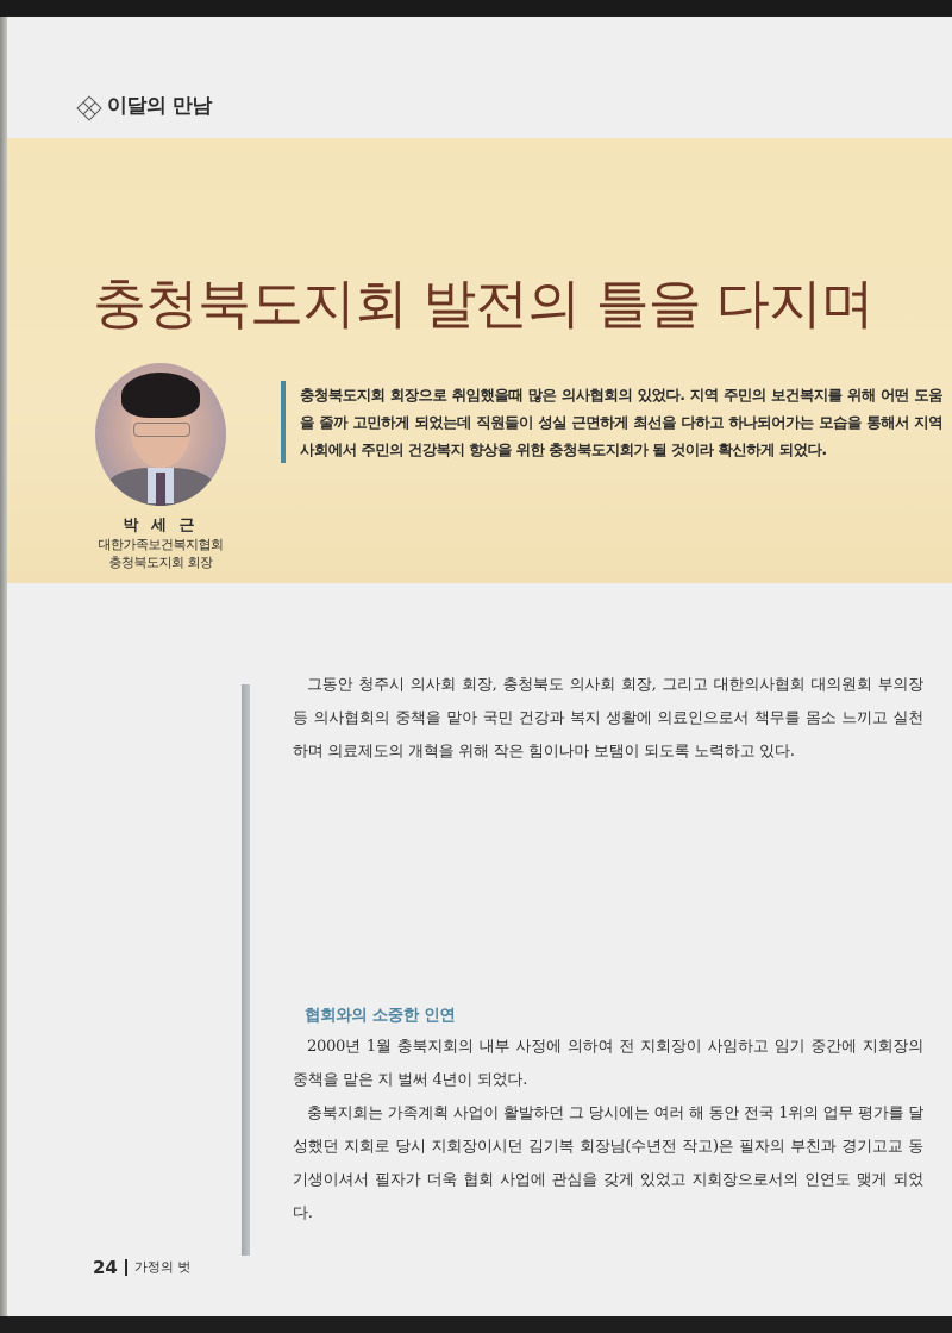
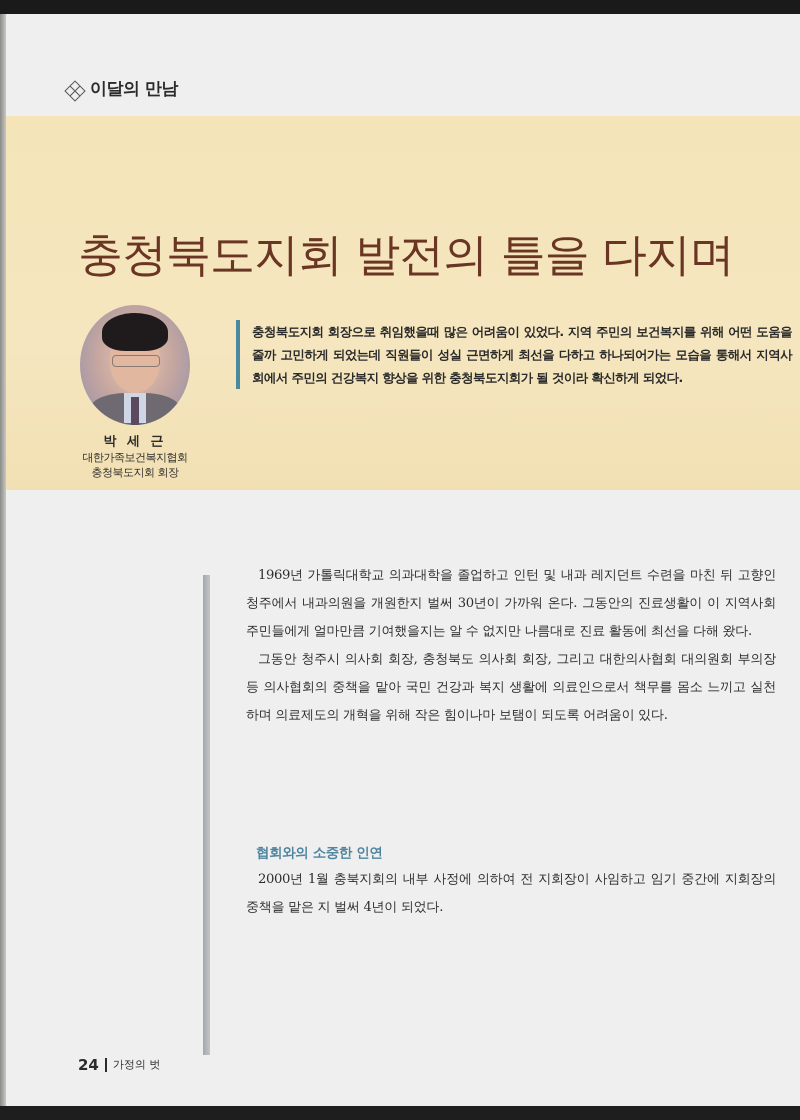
  이달의 만남
  충청북도지회 발전의 틀을 다지며
  박 세 근
  대한가족보건복지협회
  충청북도지회 회장
- 충청북도지회 회장으로 취임했을때 많은 의사협회의 있었다. 지역 주민의 보건복지를 위해 어떤 도움을 줄까 고민하게 되었는데 직원들이 성실 근면하게 최선을 다하고 하나되어가는 모습을 통해서 지역사회에서 주민의 건강복지 향상을 위한 충청북도지회가 될 것이라 확신하게 되었다.
+ 충청북도지회 회장으로 취임했을때 많은 어려움이 있었다. 지역 주민의 보건복지를 위해 어떤 도움을 줄까 고민하게 되었는데 직원들이 성실 근면하게 최선을 다하고 하나되어가는 모습을 통해서 지역사회에서 주민의 건강복지 향상을 위한 충청북도지회가 될 것이라 확신하게 되었다.
+ 1969년 가톨릭대학교 의과대학을 졸업하고 인턴 및 내과 레지던트 수련을 마친 뒤 고향인 청주에서 내과의원을 개원한지 벌써 30년이 가까워 온다. 그동안의 진료생활이 이 지역사회 주민들에게 얼마만큼 기여했을지는 알 수 없지만 나름대로 진료 활동에 최선을 다해 왔다.
- 그동안 청주시 의사회 회장, 충청북도 의사회 회장, 그리고 대한의사협회 대의원회 부의장 등 의사협회의 중책을 맡아 국민 건강과 복지 생활에 의료인으로서 책무를 몸소 느끼고 실천하며 의료제도의 개혁을 위해 작은 힘이나마 보탬이 되도록 노력하고 있다.
+ 그동안 청주시 의사회 회장, 충청북도 의사회 회장, 그리고 대한의사협회 대의원회 부의장 등 의사협회의 중책을 맡아 국민 건강과 복지 생활에 의료인으로서 책무를 몸소 느끼고 실천하며 의료제도의 개혁을 위해 작은 힘이나마 보탬이 되도록 어려움이 있다.
  협회와의 소중한 인연
  2000년 1월 충북지회의 내부 사정에 의하여 전 지회장이 사임하고 임기 중간에 지회장의 중책을 맡은 지 벌써 4년이 되었다.
- 충북지회는 가족계획 사업이 활발하던 그 당시에는 여러 해 동안 전국 1위의 업무 평가를 달성했던 지회로 당시 지회장이시던 김기복 회장님(수년전 작고)은 필자의 부친과 경기고교 동기생이셔서 필자가 더욱 협회 사업에 관심을 갖게 있었고 지회장으로서의 인연도 맺게 되었다.
  24
  가정의 벗
